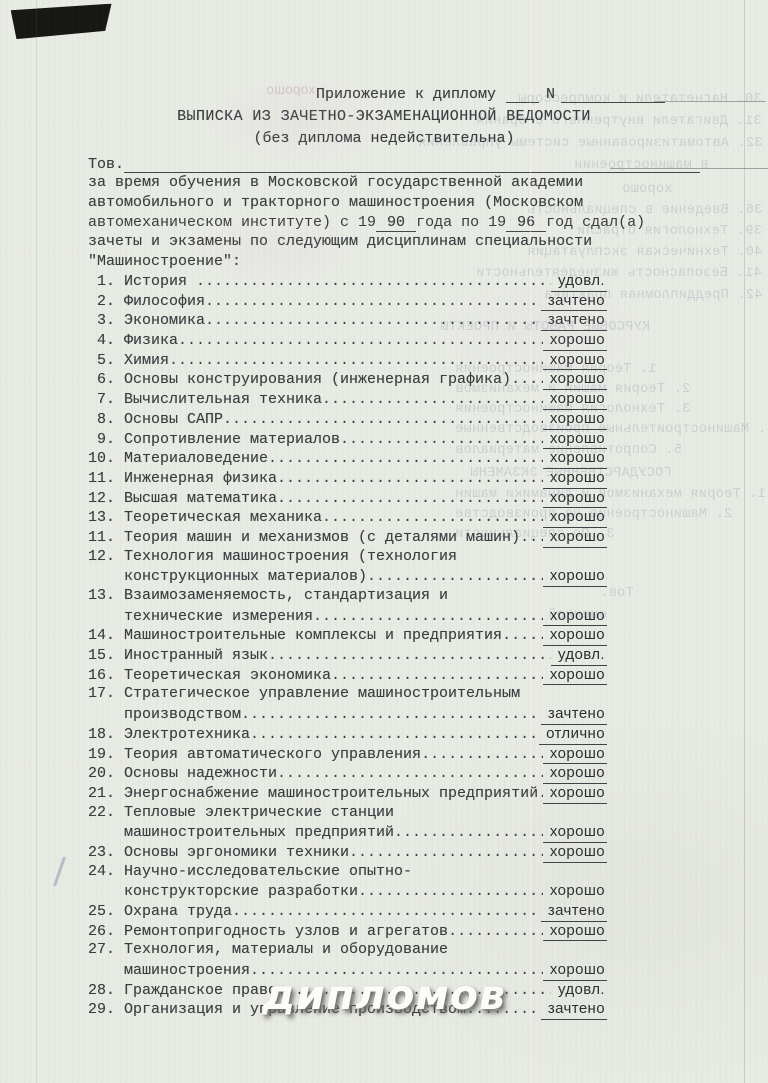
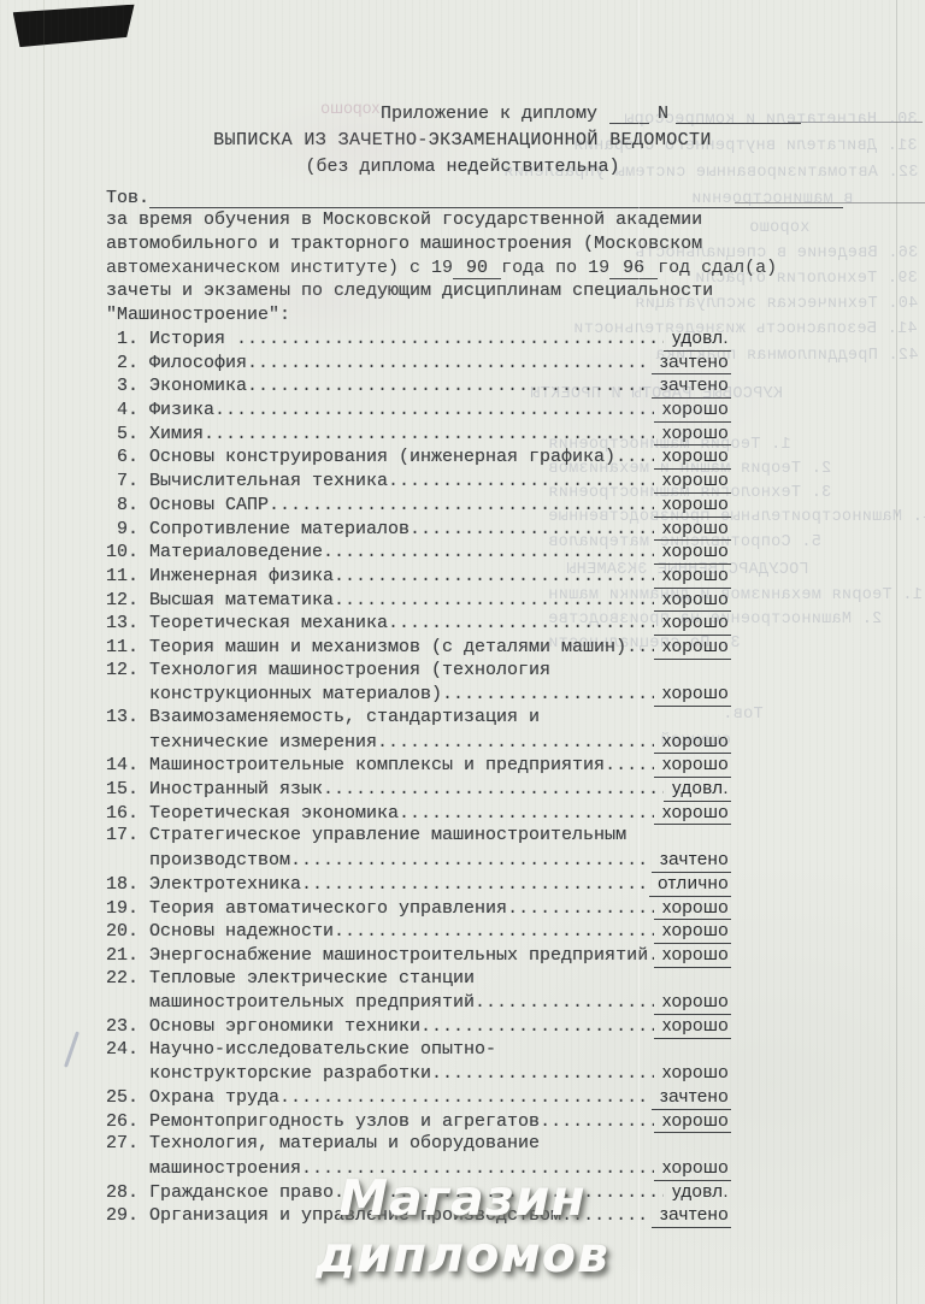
+ Магазин
  дипломов
